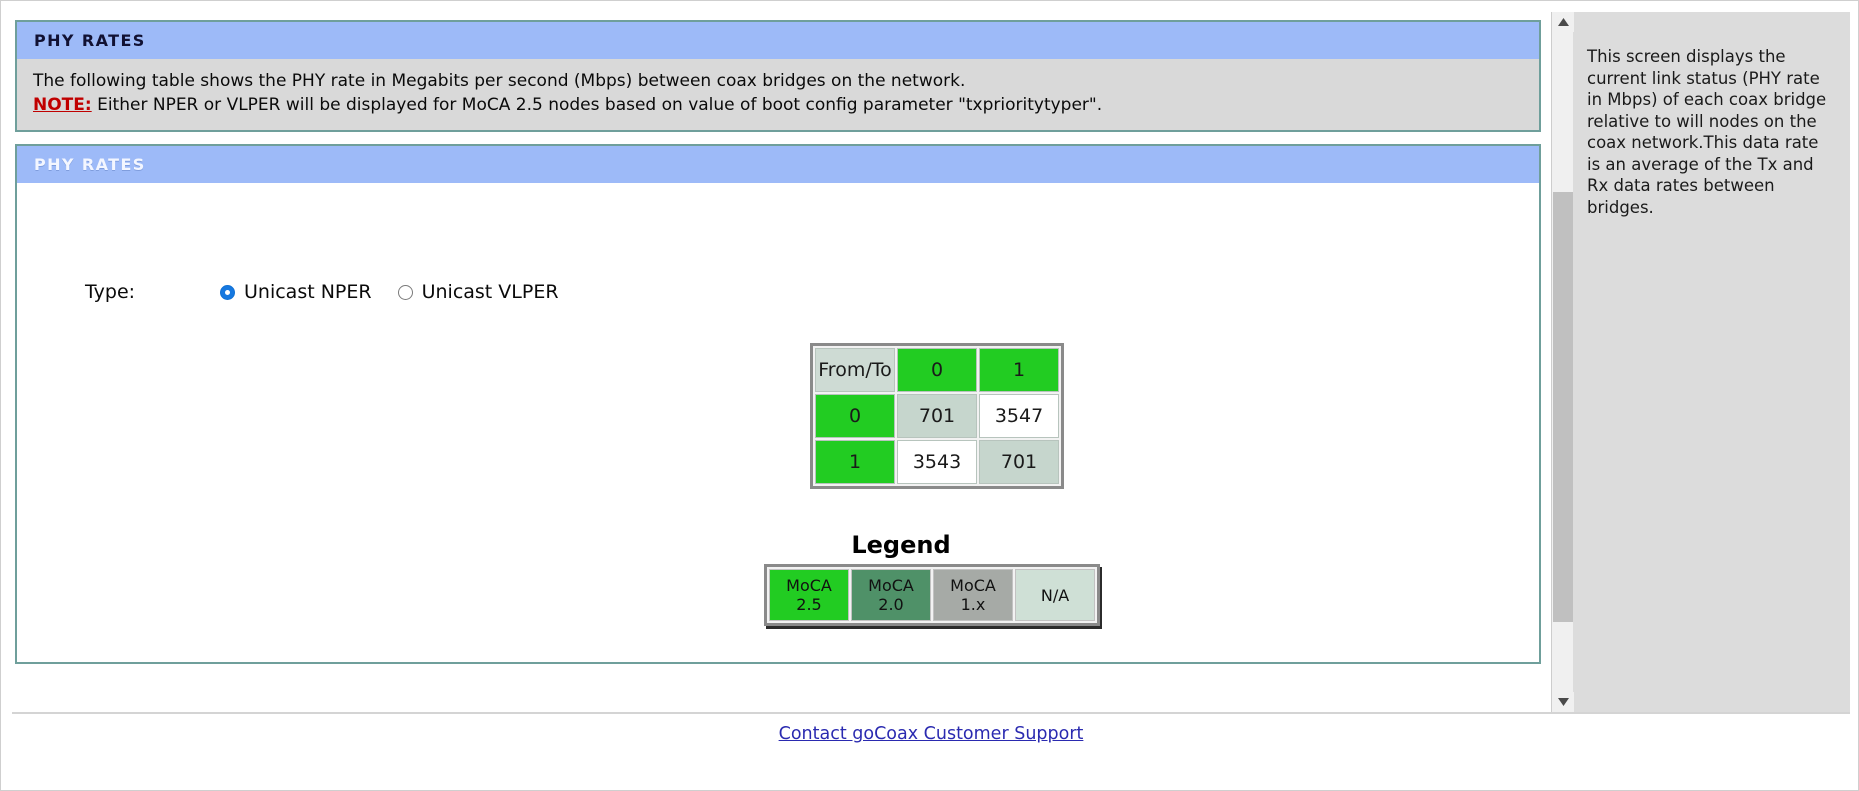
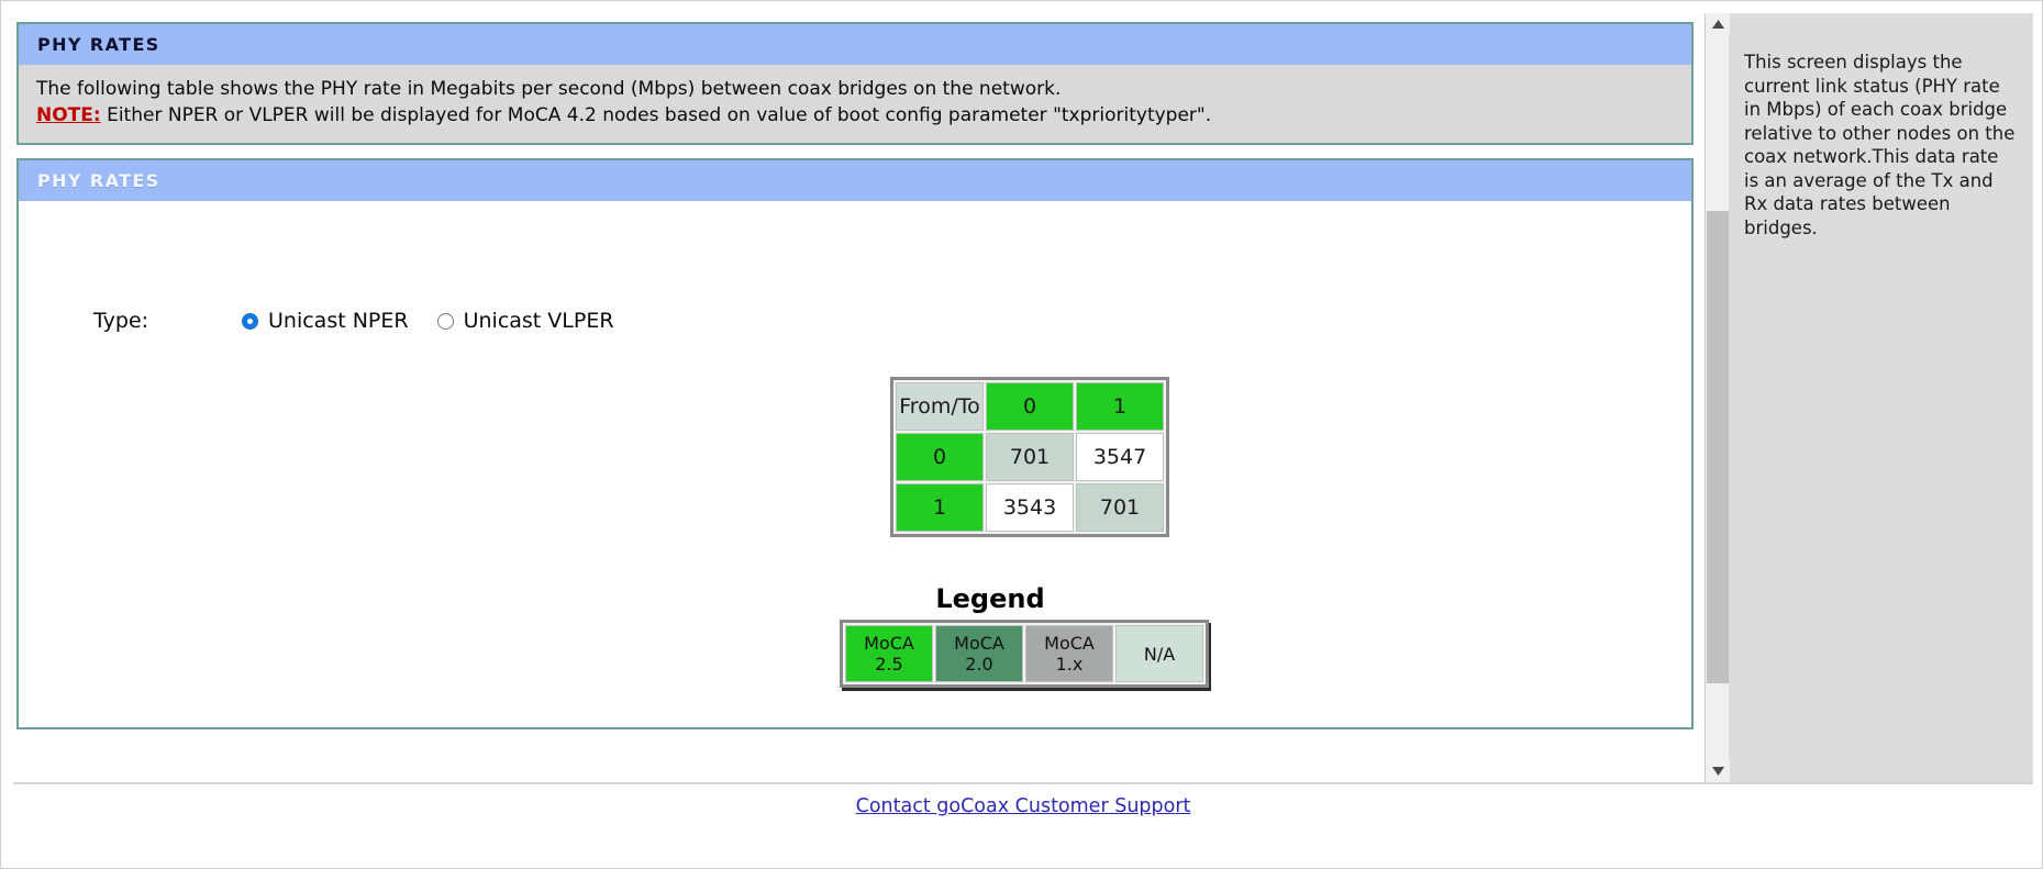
  PHY RATES
  The following table shows the PHY rate in Megabits per second (Mbps) between coax bridges on the network.
- NOTE: Either NPER or VLPER will be displayed for MoCA 2.5 nodes based on value of boot config parameter "txprioritytyper".
+ NOTE: Either NPER or VLPER will be displayed for MoCA 4.2 nodes based on value of boot config parameter "txprioritytyper".
  PHY RATES
  Type:
  Unicast NPER
  Unicast VLPER
  From/To	0	1
  0	701	3547
  1	3543	701
  Legend
  MoCA 2.5	MoCA 2.0	MoCA 1.x	N/A
- This screen displays the current link status (PHY rate in Mbps) of each coax bridge relative to will nodes on the coax network.This data rate is an average of the Tx and Rx data rates between bridges.
+ This screen displays the current link status (PHY rate in Mbps) of each coax bridge relative to other nodes on the coax network.This data rate is an average of the Tx and Rx data rates between bridges.
  Contact goCoax Customer Support
